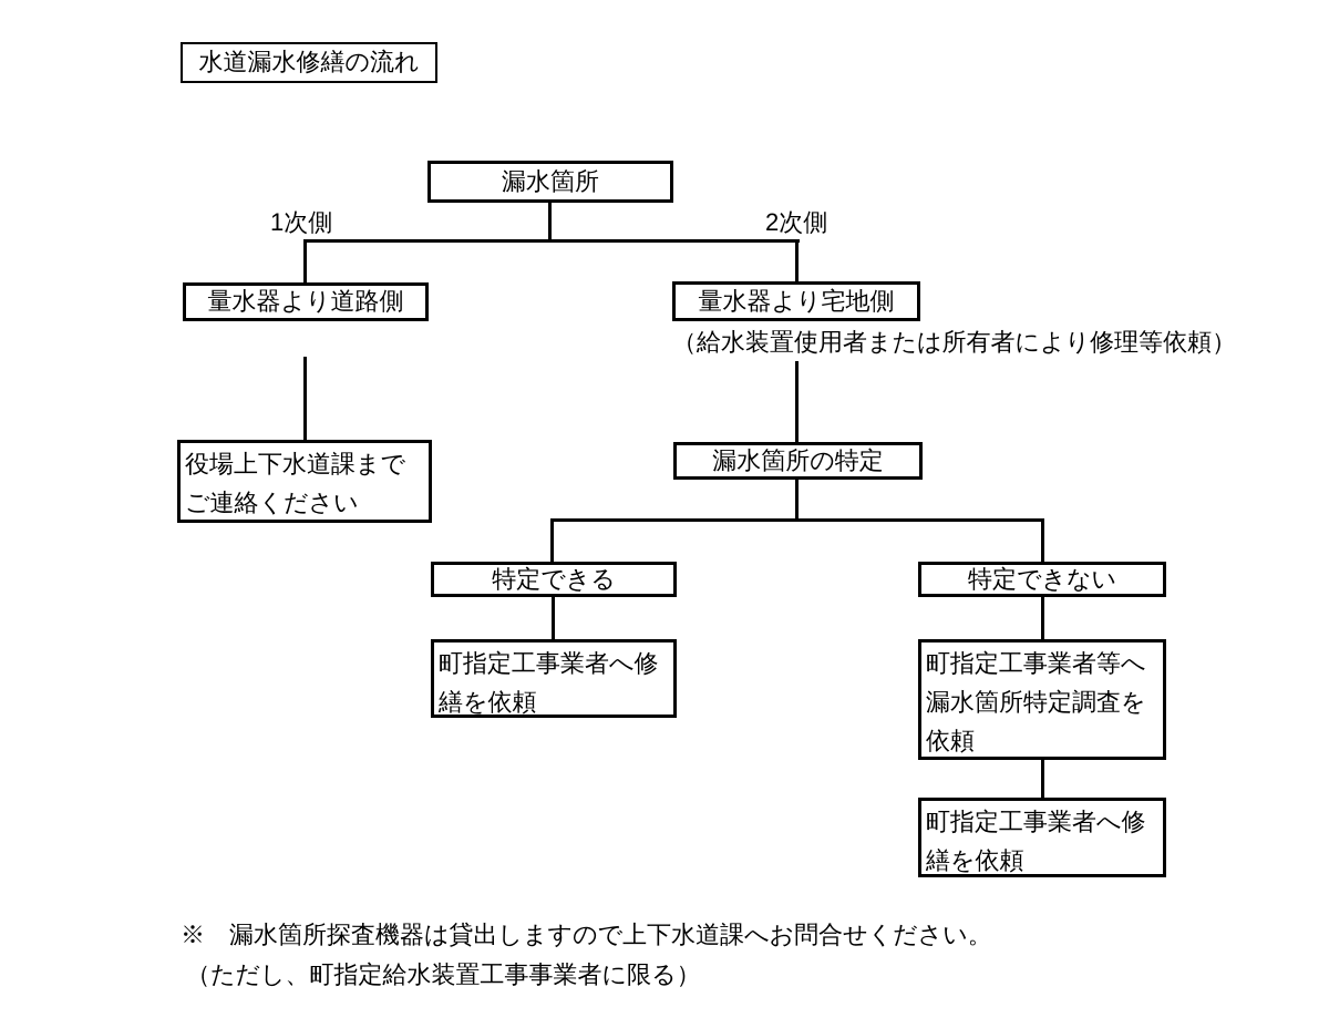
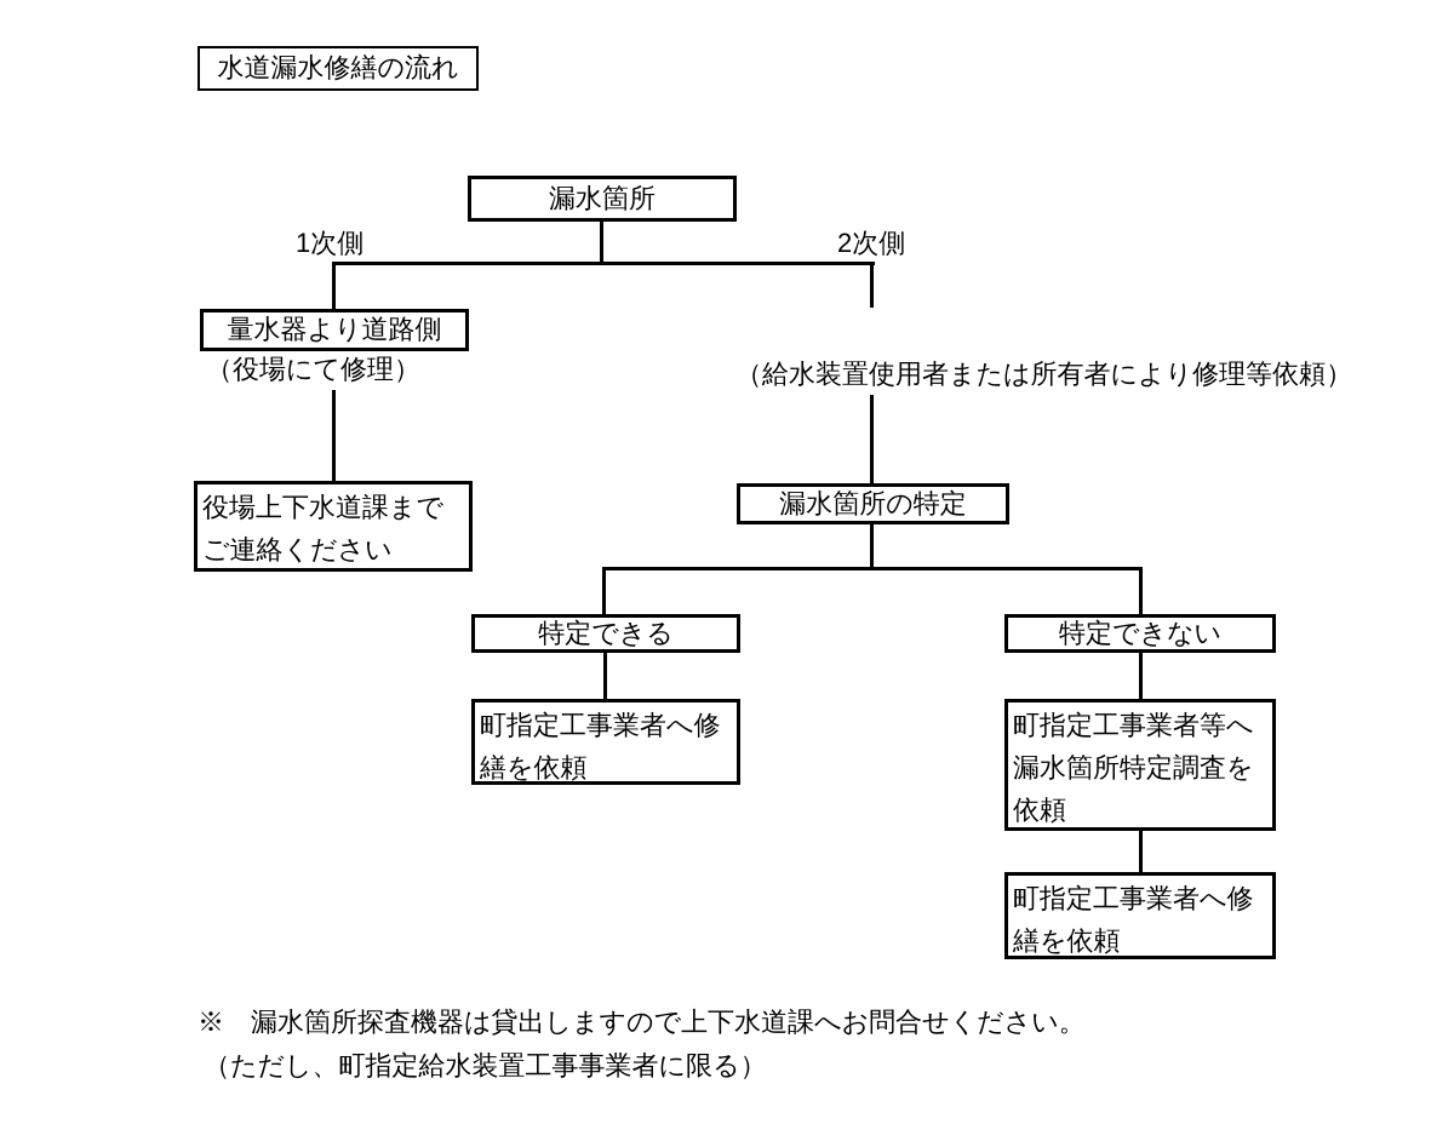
  水道漏水修繕の流れ
  漏水箇所
  1次側
  2次側
  量水器より道路側
+ （役場にて修理）
  役場上下水道課まで
  ご連絡ください
- 量水器より宅地側
  （給水装置使用者または所有者により修理等依頼）
  漏水箇所の特定
  特定できる
  特定できない
  町指定工事業者へ修
  繕を依頼
  町指定工事業者等へ
  漏水箇所特定調査を
  依頼
  町指定工事業者へ修
  繕を依頼
  ※ 漏水箇所探査機器は貸出しますので上下水道課へお問合せください。
  （ただし、町指定給水装置工事事業者に限る）
